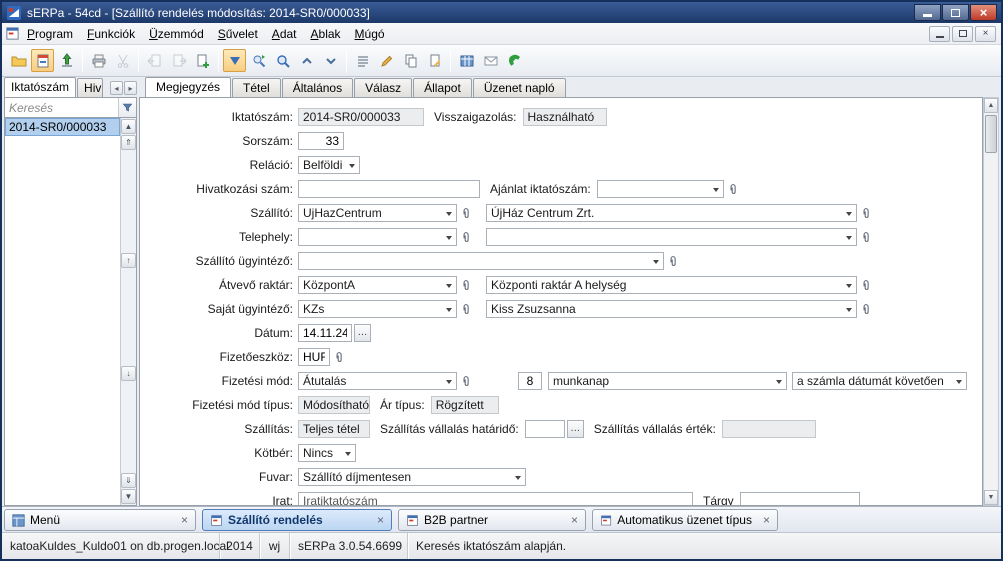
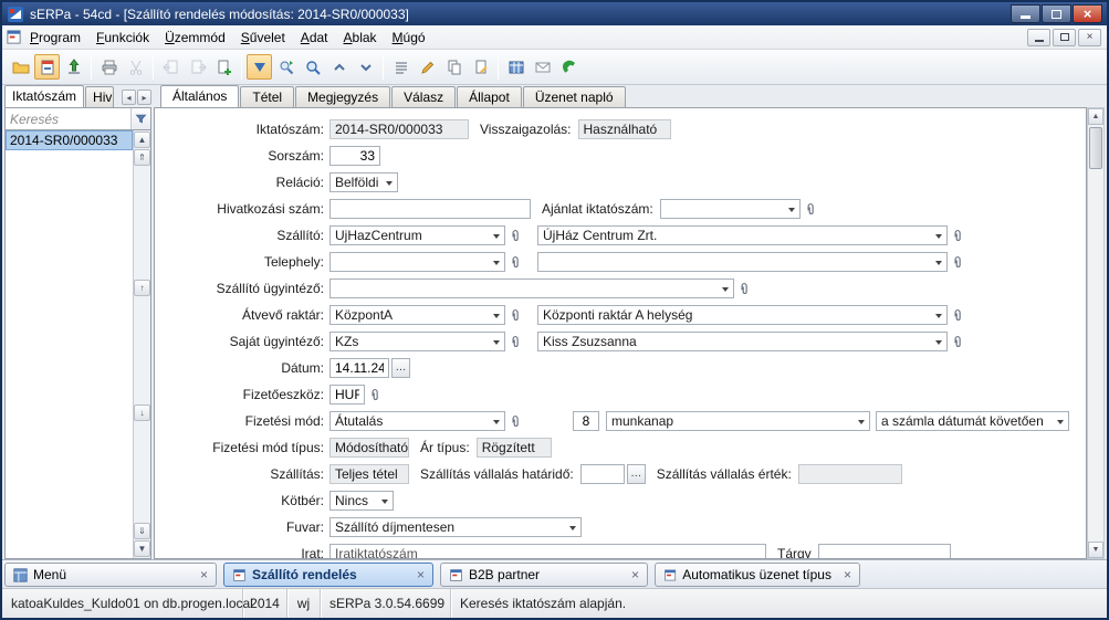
  sERPa - 54cd - [Szállító rendelés módosítás: 2014-SR0/000033]
  ×
  Program
  Funkciók
  Üzemmód
  Sűvelet
  Adat
  Ablak
  Múgó
  ×
  Iktatószám
  Hiv
  ◂
  ▸
  Keresés
  2014-SR0/000033
  ▲
  ⇑
  ↑
  ↓
  ⇓
  ▼
- Megjegyzés
+ Általános
  Tétel
- Általános
+ Megjegyzés
  Válasz
  Állapot
  Üzenet napló
  Iktatószám:
  2014-SR0/000033
  Visszaigazolás:
  Használható
  Sorszám:
  33
  Reláció:
  Belföldi
  Hivatkozási szám:
  Ajánlat iktatószám:
  Szállító:
  UjHazCentrum
  ÚjHáz Centrum Zrt.
  Telephely:
  Szállító ügyintéző:
  Átvevő raktár:
  KözpontA
  Központi raktár A helység
  Saját ügyintéző:
  KZs
  Kiss Zsuzsanna
  Dátum:
  14.11.24
  …
  Fizetőeszköz:
  HUF
  Fizetési mód:
  Átutalás
  8
  munkanap
  a számla dátumát követően
  Fizetési mód típus:
  Módosítható
  Ár típus:
  Rögzített
  Szállítás:
  Teljes tétel
  Szállítás vállalás határidő:
  …
  Szállítás vállalás érték:
  Kötbér:
  Nincs
  Fuvar:
  Szállító díjmentesen
  Irat:
  Iratiktatószám
  Tárgy
  Menü
  ×
  Szállító rendelés
  ×
  B2B partner
  ×
  Automatikus üzenet típus
  ×
  katoaKuldes_Kuldo01 on db.progen.loc
  2014
  wj
  sERPa 3.0.54.6699
  Keresés iktatószám alapján.
